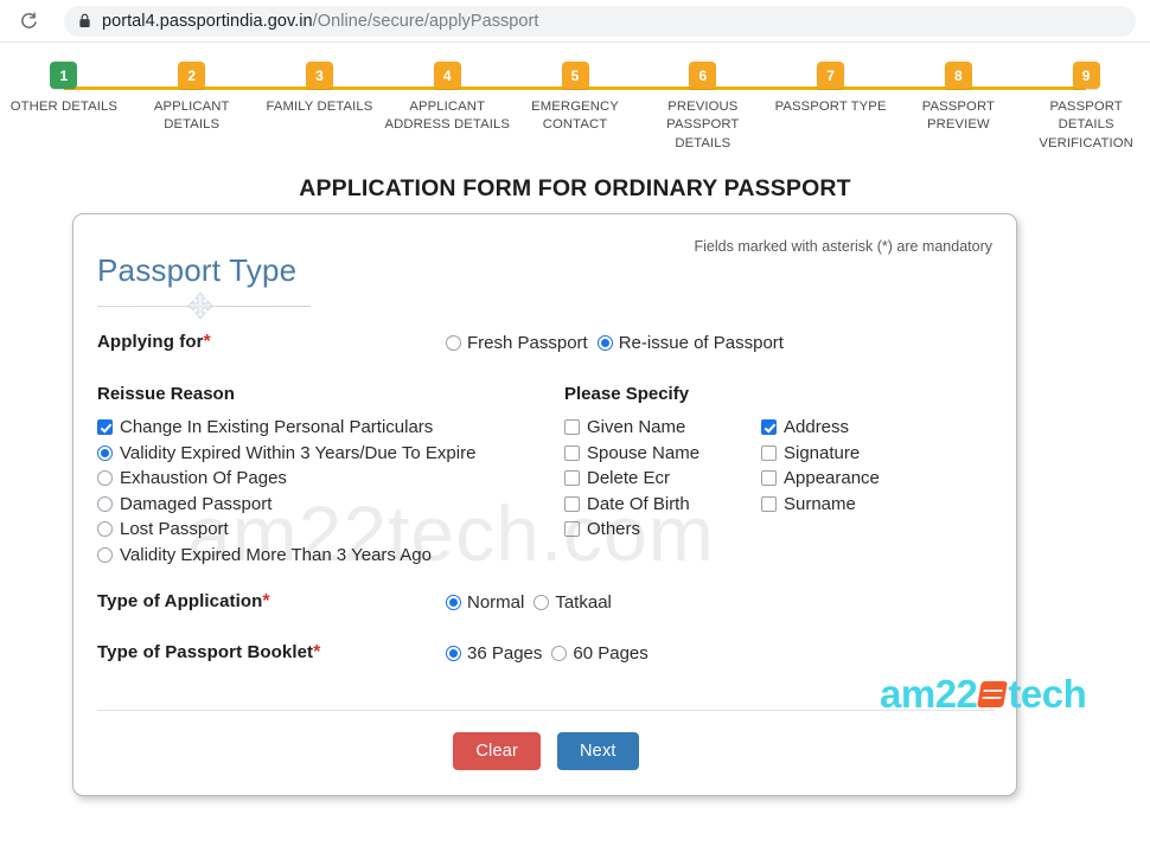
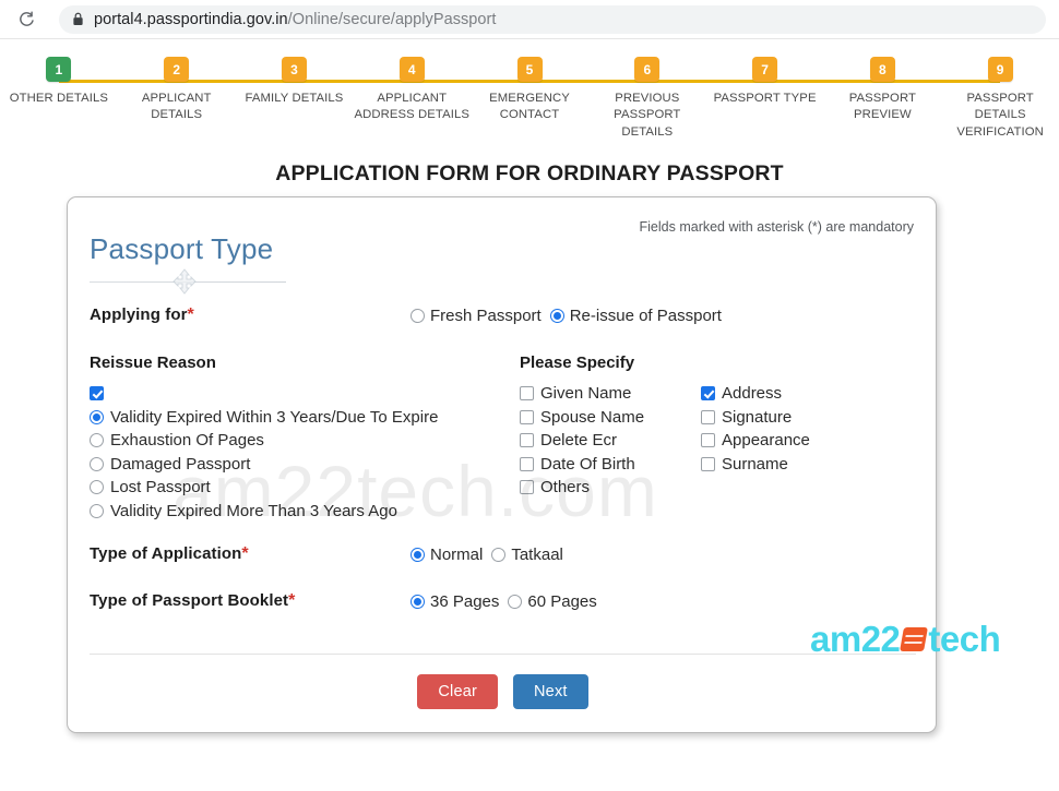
  portal4.passportindia.gov.in/Online/secure/applyPassport
  1
  OTHER DETAILS
  2
  APPLICANT
  DETAILS
  3
  FAMILY DETAILS
  4
  APPLICANT
  ADDRESS DETAILS
  5
  EMERGENCY
  CONTACT
  6
  PREVIOUS
  PASSPORT DETAILS
  7
  PASSPORT TYPE
  8
  PASSPORT
  PREVIEW
  9
  PASSPORT DETAILS
  VERIFICATION
  APPLICATION FORM FOR ORDINARY PASSPORT
  Fields marked with asterisk (*) are mandatory
  Passport Type
  Applying for*
  Fresh Passport
  Re-issue of Passport
  Reissue Reason
- Change In Existing Personal Particulars
  Validity Expired Within 3 Years/Due To Expire
  Exhaustion Of Pages
  Damaged Passport
  Lost Passport
  Validity Expired More Than 3 Years Ago
  Please Specify
  Given Name
  Spouse Name
  Delete Ecr
  Date Of Birth
  Others
  Address
  Signature
  Appearance
  Surname
  Type of Application*
  Normal
  Tatkaal
  Type of Passport Booklet*
  36 Pages
  60 Pages
  Clear
  Next
  am22tech.com
  am22
  tech
